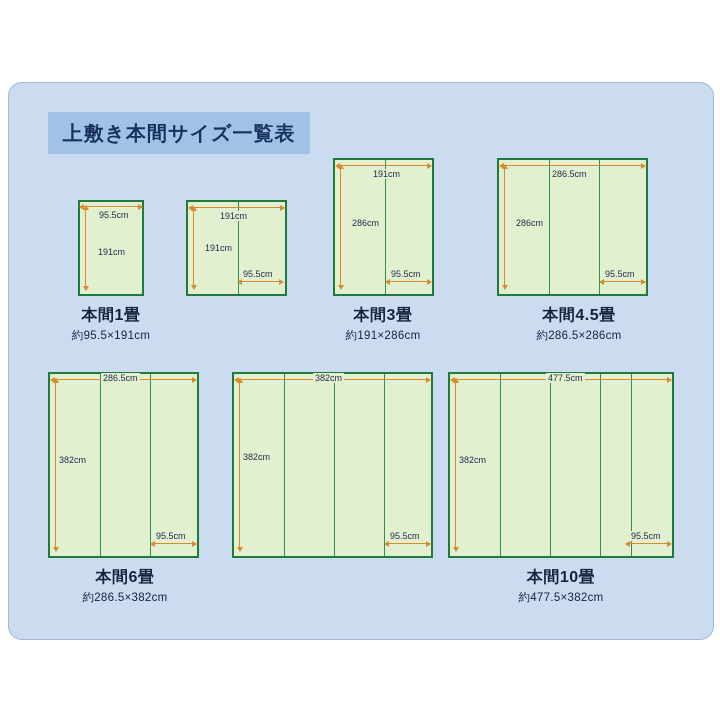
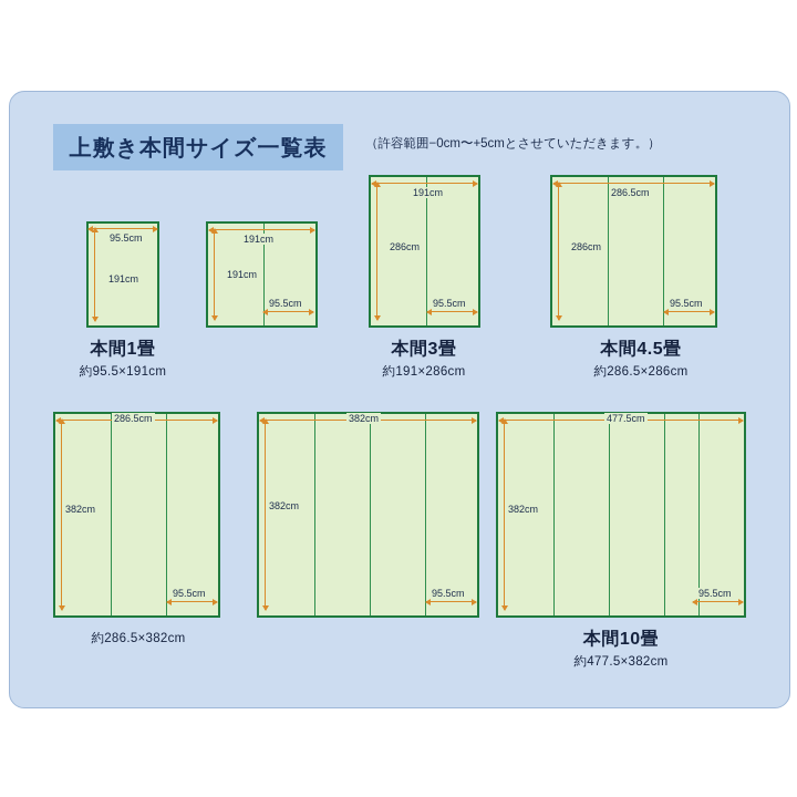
  上敷き本間サイズ一覧表
+ （許容範囲−0cm〜+5cmとさせていただきます。）
  95.5cm
  191cm
  本間1畳
  約95.5×191cm
  191cm
  191cm
  95.5cm
  191cm
  286cm
  95.5cm
  本間3畳
  約191×286cm
  286.5cm
  286cm
  95.5cm
  本間4.5畳
  約286.5×286cm
  286.5cm
  382cm
  95.5cm
- 本間6畳
  約286.5×382cm
  382cm
  382cm
  95.5cm
  477.5cm
  382cm
  95.5cm
  本間10畳
  約477.5×382cm
